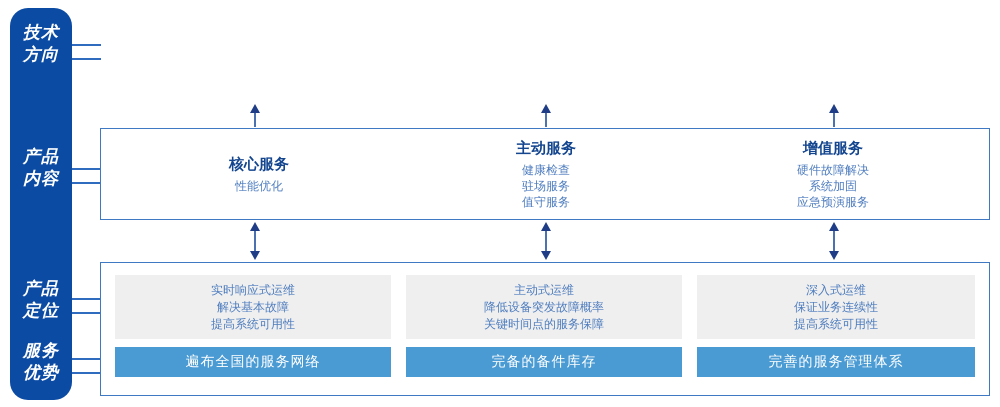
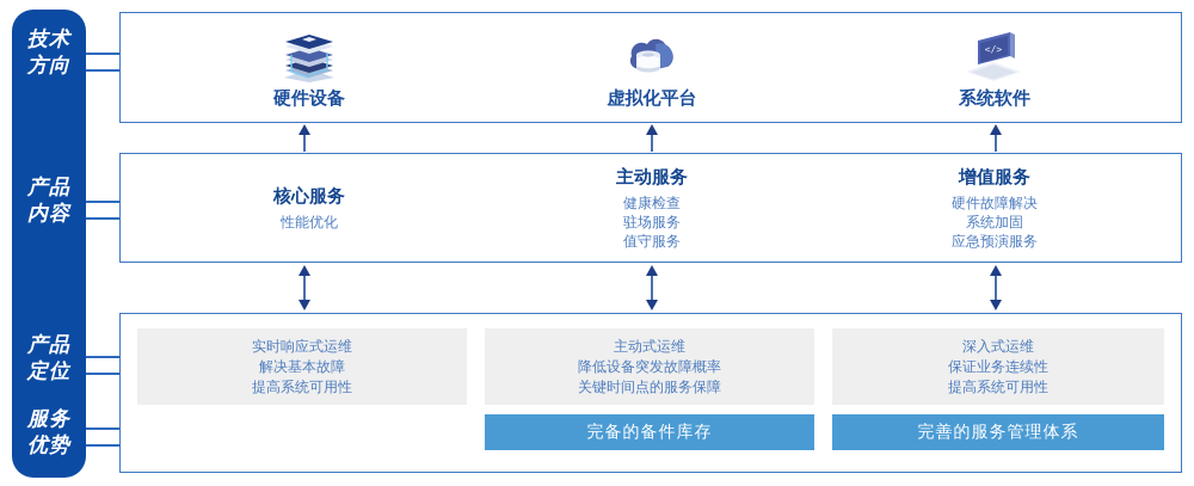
  技术
  方向
  产品
  内容
  产品
  定位
  服务
  优势
+ 硬件设备
+ 虚拟化平台
+ </>
+ 系统软件
  核心服务
  性能优化
  主动服务
  健康检查
  驻场服务
  值守服务
  增值服务
  硬件故障解决
  系统加固
  应急预演服务
  实时响应式运维
  解决基本故障
  提高系统可用性
  主动式运维
  降低设备突发故障概率
  关键时间点的服务保障
  深入式运维
  保证业务连续性
  提高系统可用性
- 遍布全国的服务网络
  完备的备件库存
  完善的服务管理体系
